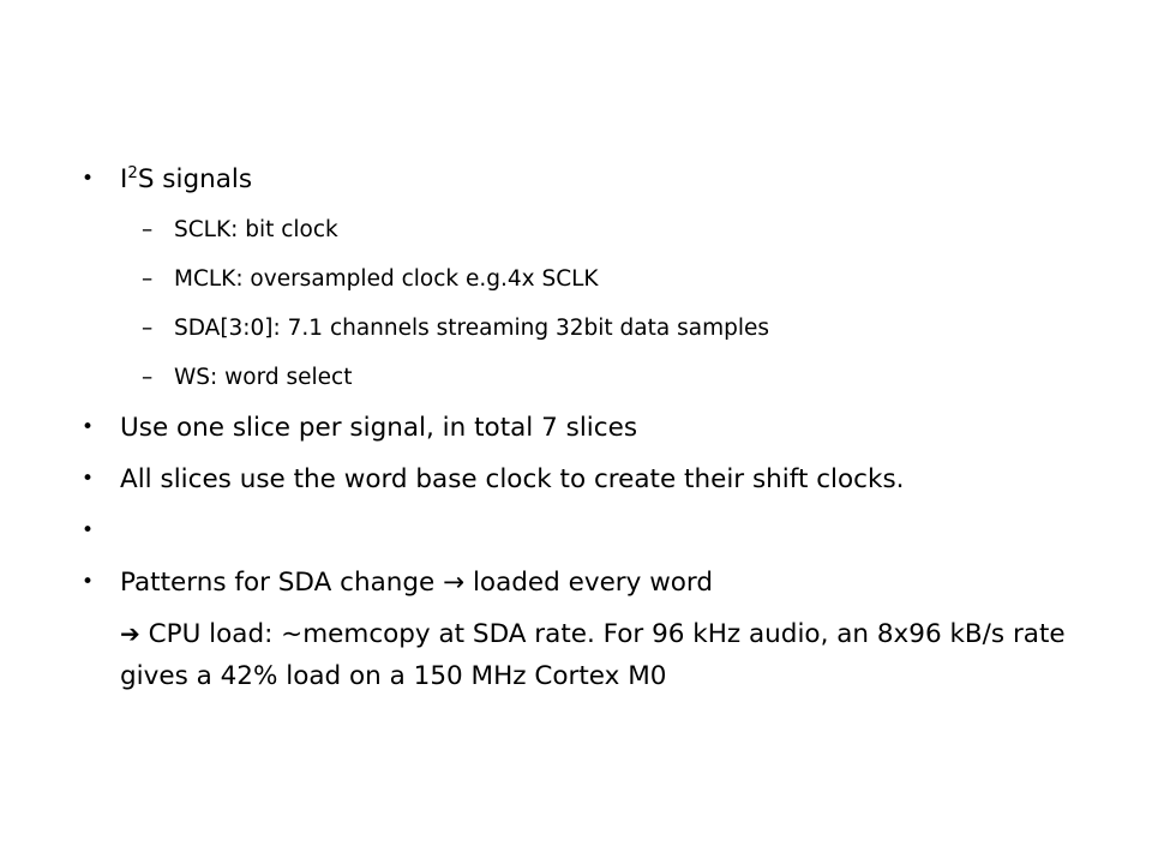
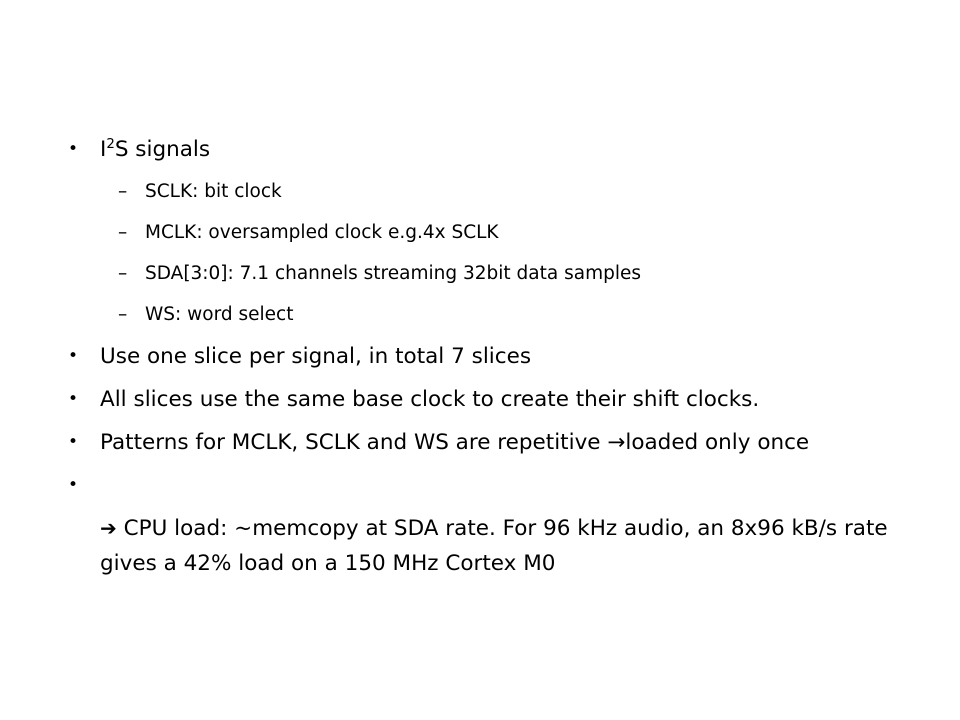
  •
  I2S signals
  –
  SCLK: bit clock
  –
  MCLK: oversampled clock e.g.4x SCLK
  –
  SDA[3:0]: 7.1 channels streaming 32bit data samples
  –
  WS: word select
  •
  Use one slice per signal, in total 7 slices
  •
- All slices use the word base clock to create their shift clocks.
+ All slices use the same base clock to create their shift clocks.
  •
+ Patterns for MCLK, SCLK and WS are repetitive →loaded only once
  •
- Patterns for SDA change → loaded every word
  ➔ CPU load: ~memcopy at SDA rate. For 96 kHz audio, an 8x96 kB/s rate gives a 42% load on a 150 MHz Cortex M0
